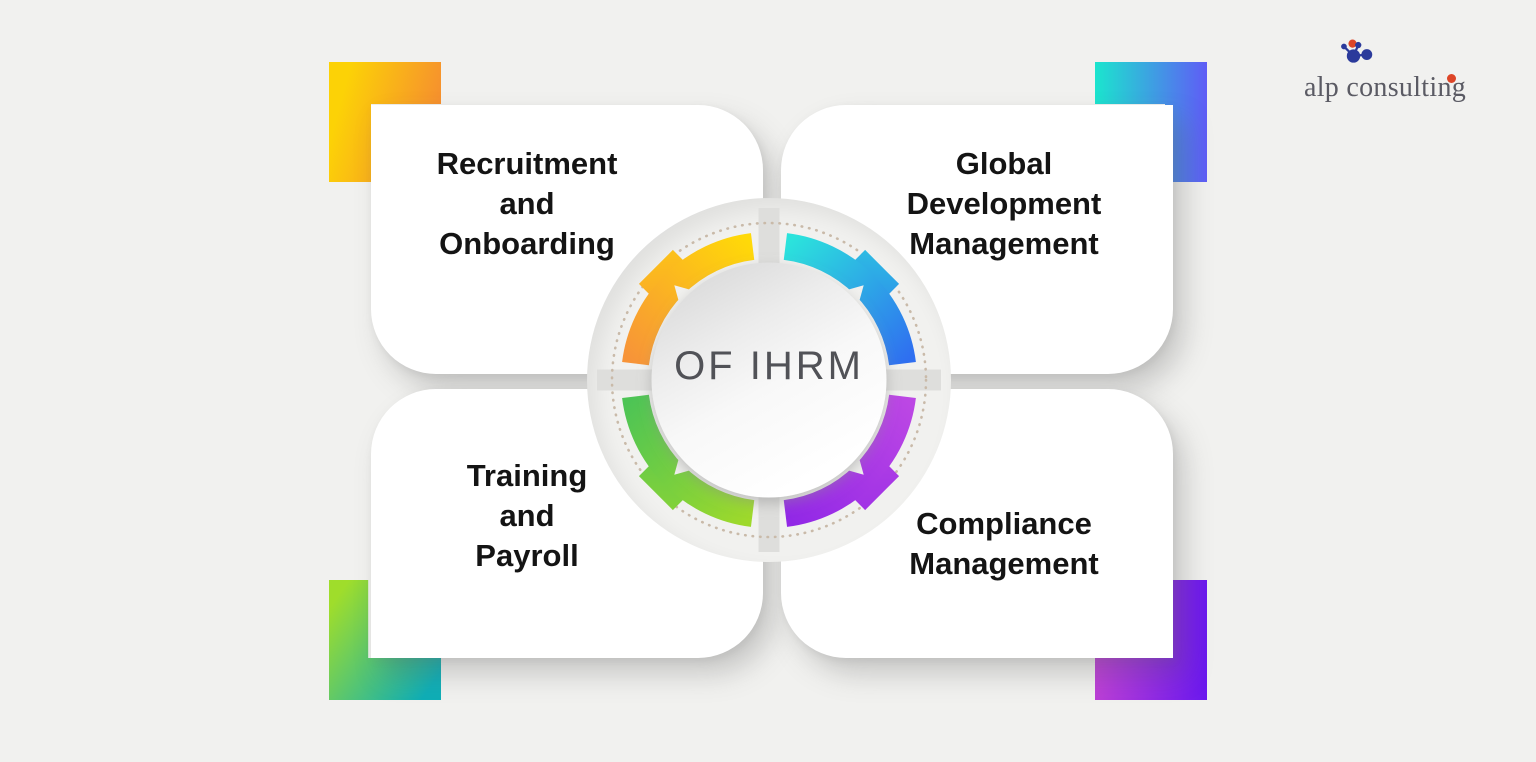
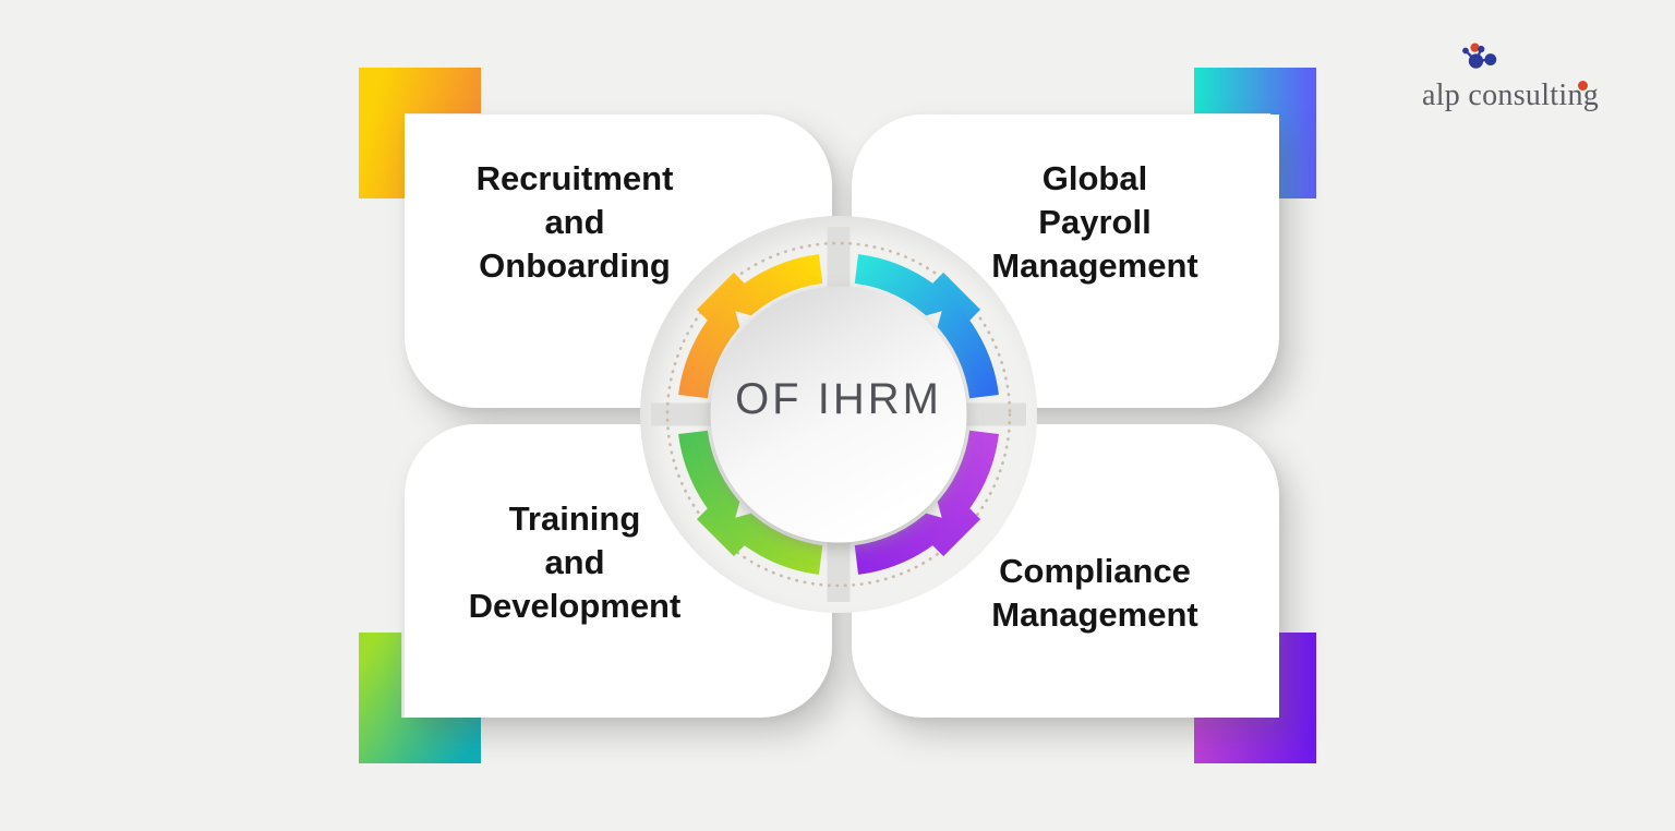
  OF IHRM
  Recruitment
  and
  Onboarding
  Global
- Development
+ Payroll
  Management
  Training
  and
- Payroll
+ Development
  Compliance
  Management
  alp consulting
